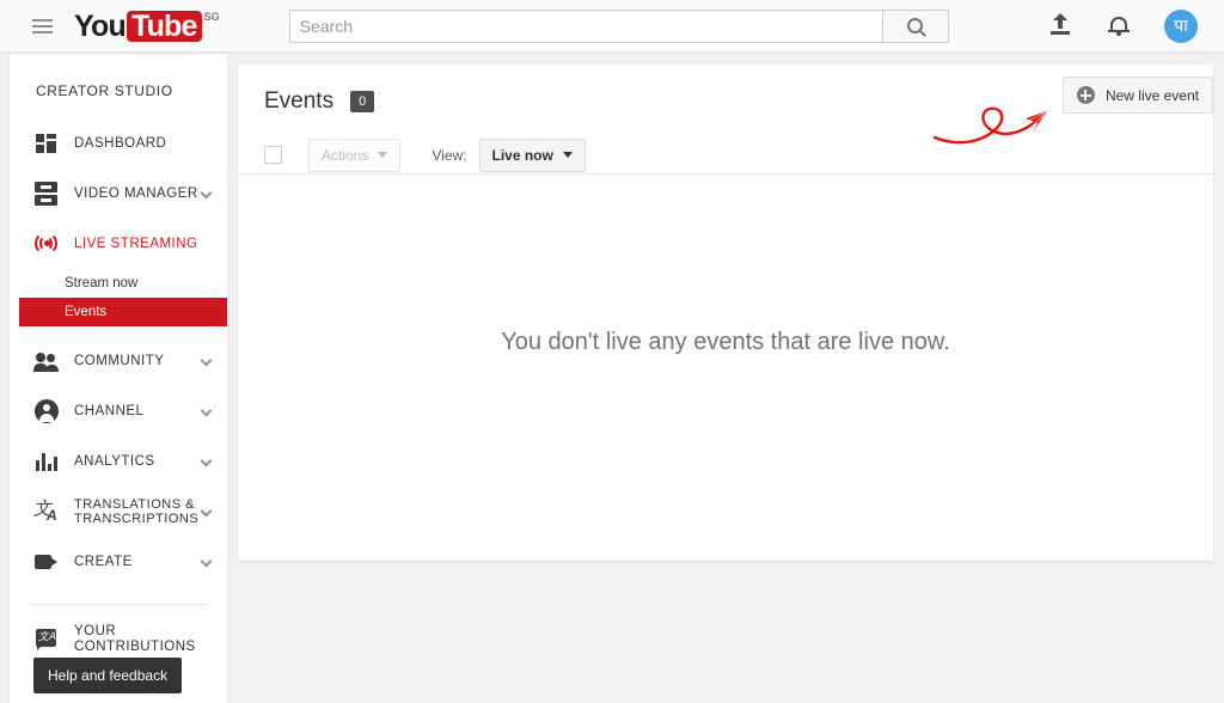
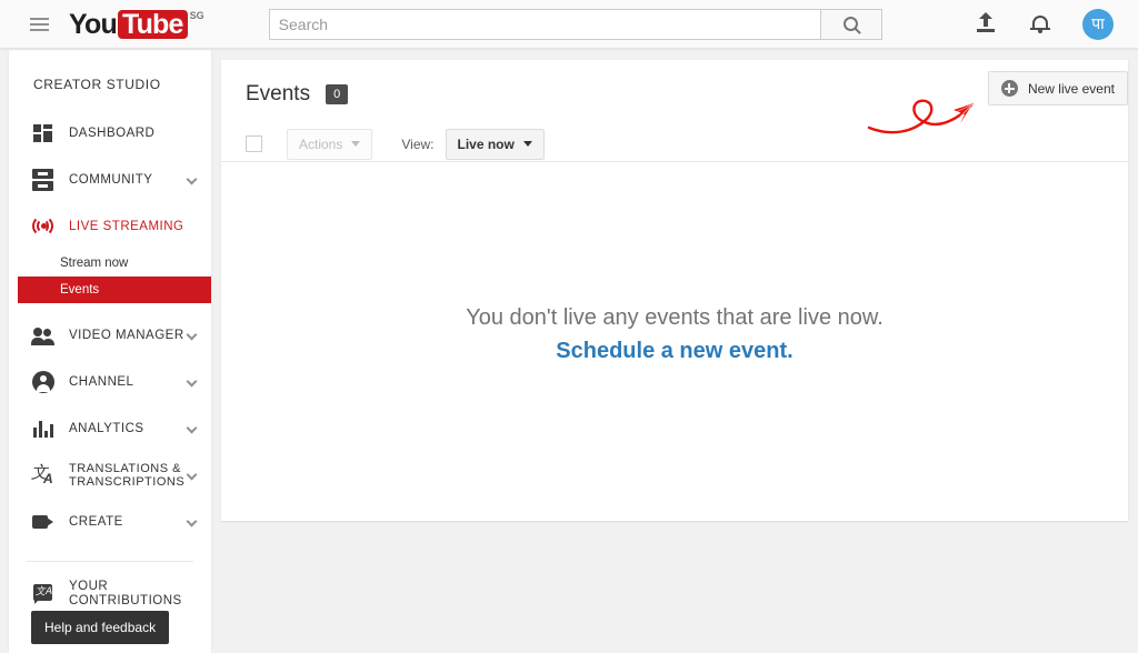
  You
  Tube
  SG
  Search
  पा
  CREATOR STUDIO
  DASHBOARD
- VIDEO MANAGER
+ COMMUNITY
  LIVE STREAMING
  Stream now
  Events
- COMMUNITY
+ VIDEO MANAGER
  CHANNEL
  ANALYTICS
  文
  A
  TRANSLATIONS & TRANSCRIPTIONS
  CREATE
  文A
  YOUR CONTRIBUTIONS
  Help and feedback
  Events
  0
  Actions
  View:
  Live now
  You don't live any events that are live now.
+ Schedule a new event.
  New live event
